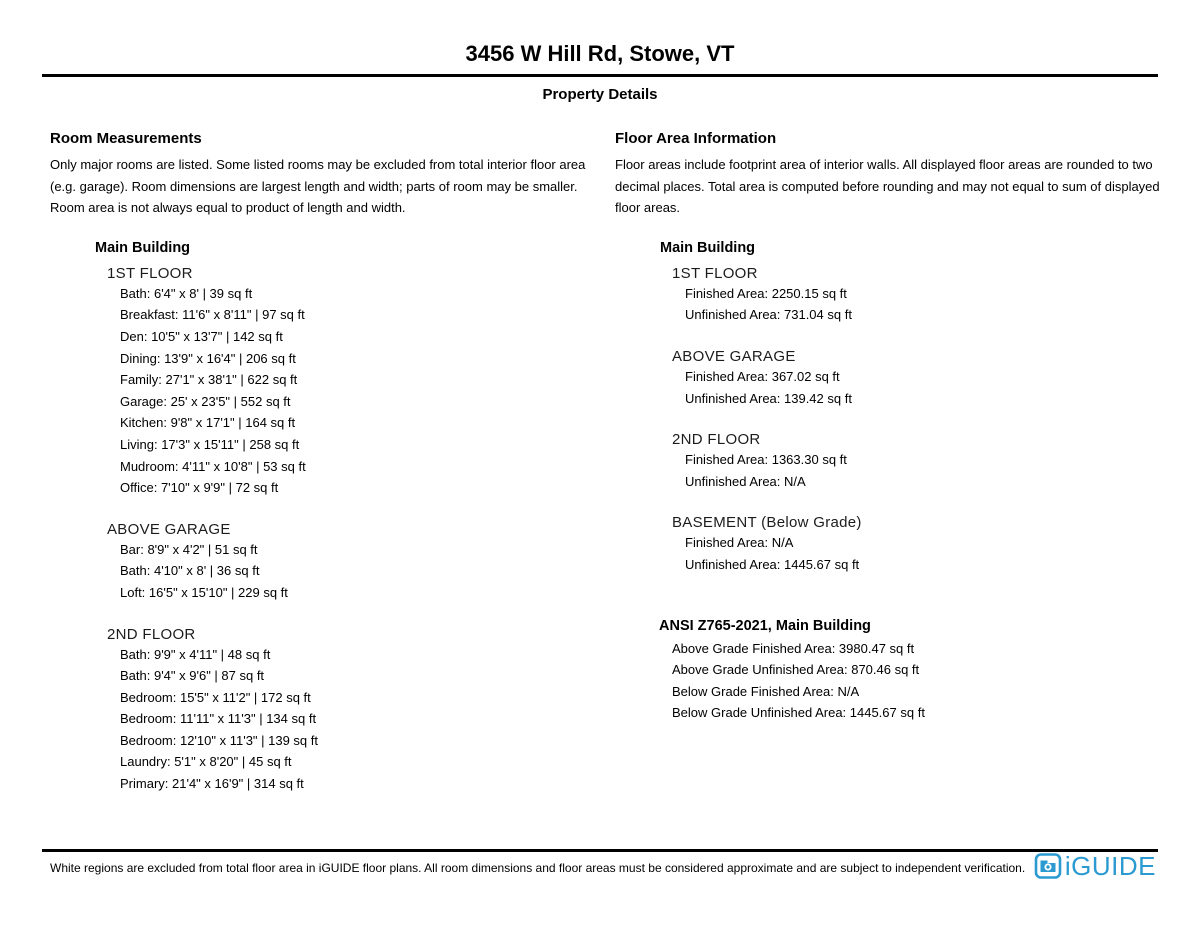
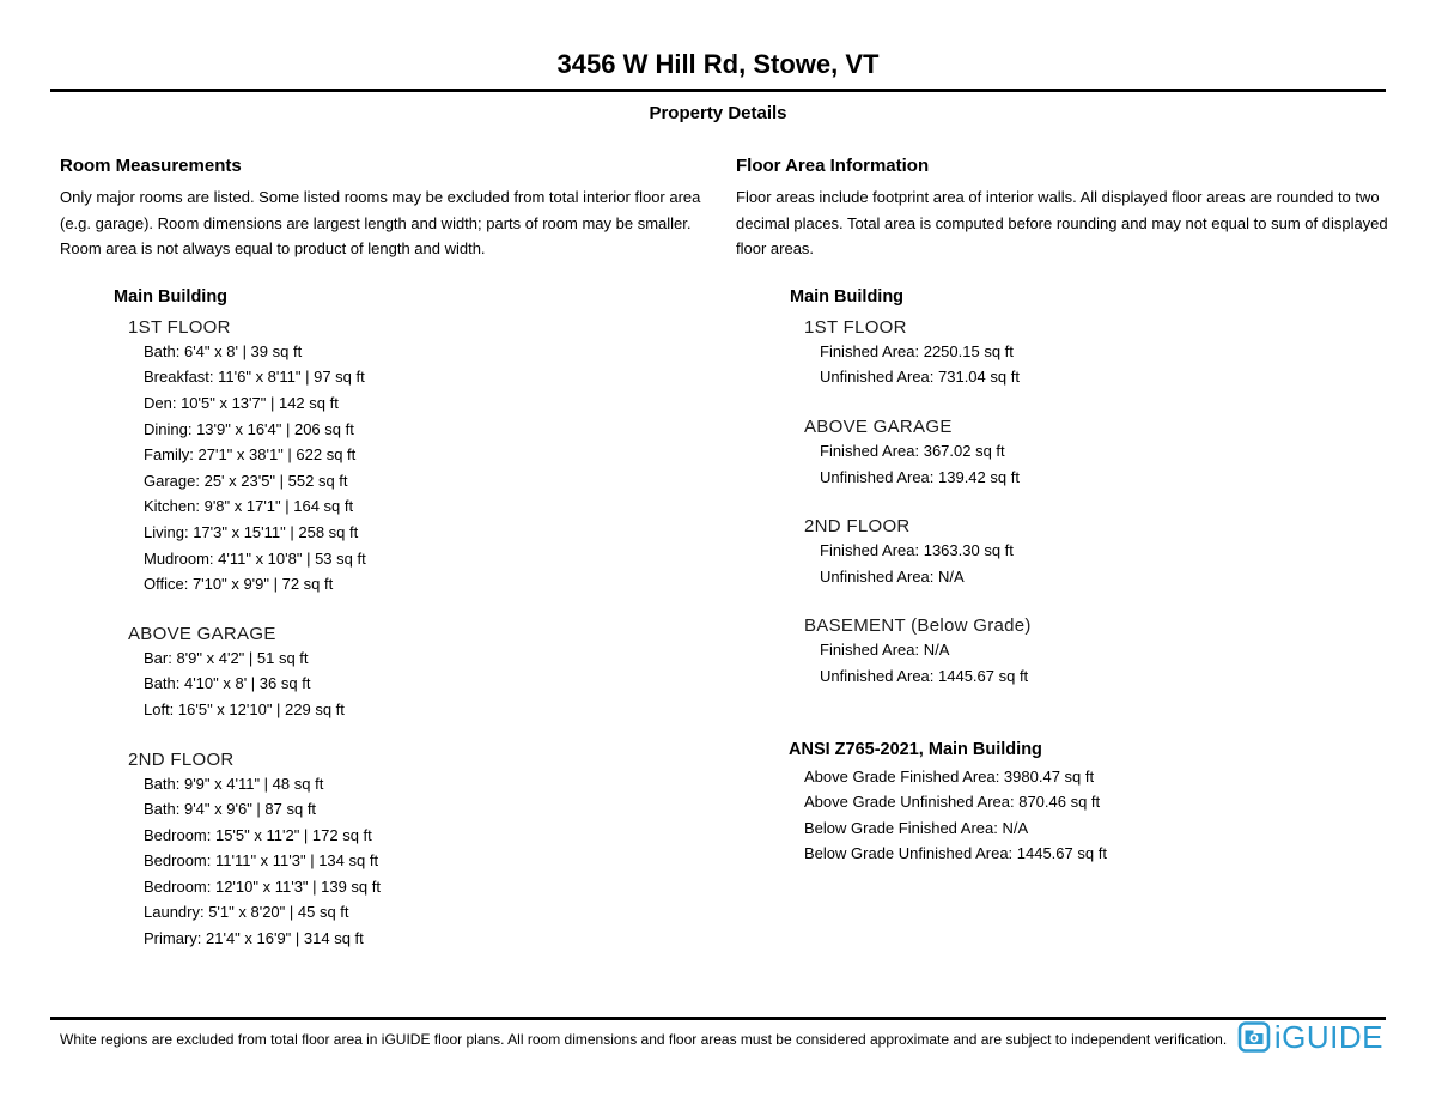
  3456 W Hill Rd, Stowe, VT
  Property Details
  Room Measurements
  Only major rooms are listed. Some listed rooms may be excluded from total interior floor area (e.g. garage). Room dimensions are largest length and width; parts of room may be smaller. Room area is not always equal to product of length and width.
  Main Building
  1ST FLOOR
  Bath: 6'4" x 8' | 39 sq ft
  Breakfast: 11'6" x 8'11" | 97 sq ft
  Den: 10'5" x 13'7" | 142 sq ft
  Dining: 13'9" x 16'4" | 206 sq ft
  Family: 27'1" x 38'1" | 622 sq ft
  Garage: 25' x 23'5" | 552 sq ft
  Kitchen: 9'8" x 17'1" | 164 sq ft
  Living: 17'3" x 15'11" | 258 sq ft
  Mudroom: 4'11" x 10'8" | 53 sq ft
  Office: 7'10" x 9'9" | 72 sq ft
  ABOVE GARAGE
  Bar: 8'9" x 4'2" | 51 sq ft
  Bath: 4'10" x 8' | 36 sq ft
- Loft: 16'5" x 15'10" | 229 sq ft
+ Loft: 16'5" x 12'10" | 229 sq ft
  2ND FLOOR
  Bath: 9'9" x 4'11" | 48 sq ft
  Bath: 9'4" x 9'6" | 87 sq ft
  Bedroom: 15'5" x 11'2" | 172 sq ft
  Bedroom: 11'11" x 11'3" | 134 sq ft
  Bedroom: 12'10" x 11'3" | 139 sq ft
  Laundry: 5'1" x 8'20" | 45 sq ft
  Primary: 21'4" x 16'9" | 314 sq ft
  Floor Area Information
  Floor areas include footprint area of interior walls. All displayed floor areas are rounded to two decimal places. Total area is computed before rounding and may not equal to sum of displayed floor areas.
  Main Building
  1ST FLOOR
  Finished Area: 2250.15 sq ft
  Unfinished Area: 731.04 sq ft
  ABOVE GARAGE
  Finished Area: 367.02 sq ft
  Unfinished Area: 139.42 sq ft
  2ND FLOOR
  Finished Area: 1363.30 sq ft
  Unfinished Area: N/A
  BASEMENT (Below Grade)
  Finished Area: N/A
  Unfinished Area: 1445.67 sq ft
  ANSI Z765-2021, Main Building
  Above Grade Finished Area: 3980.47 sq ft
  Above Grade Unfinished Area: 870.46 sq ft
  Below Grade Finished Area: N/A
  Below Grade Unfinished Area: 1445.67 sq ft
  White regions are excluded from total floor area in iGUIDE floor plans. All room dimensions and floor areas must be considered approximate and are subject to independent verification.
  iGUIDE
